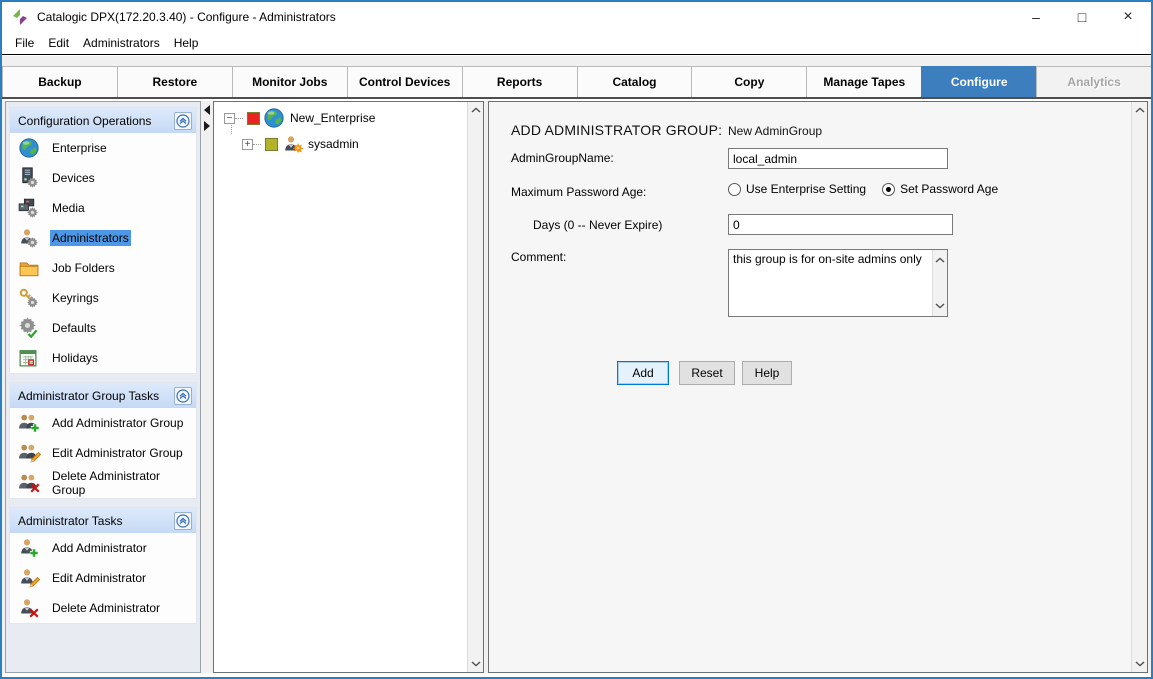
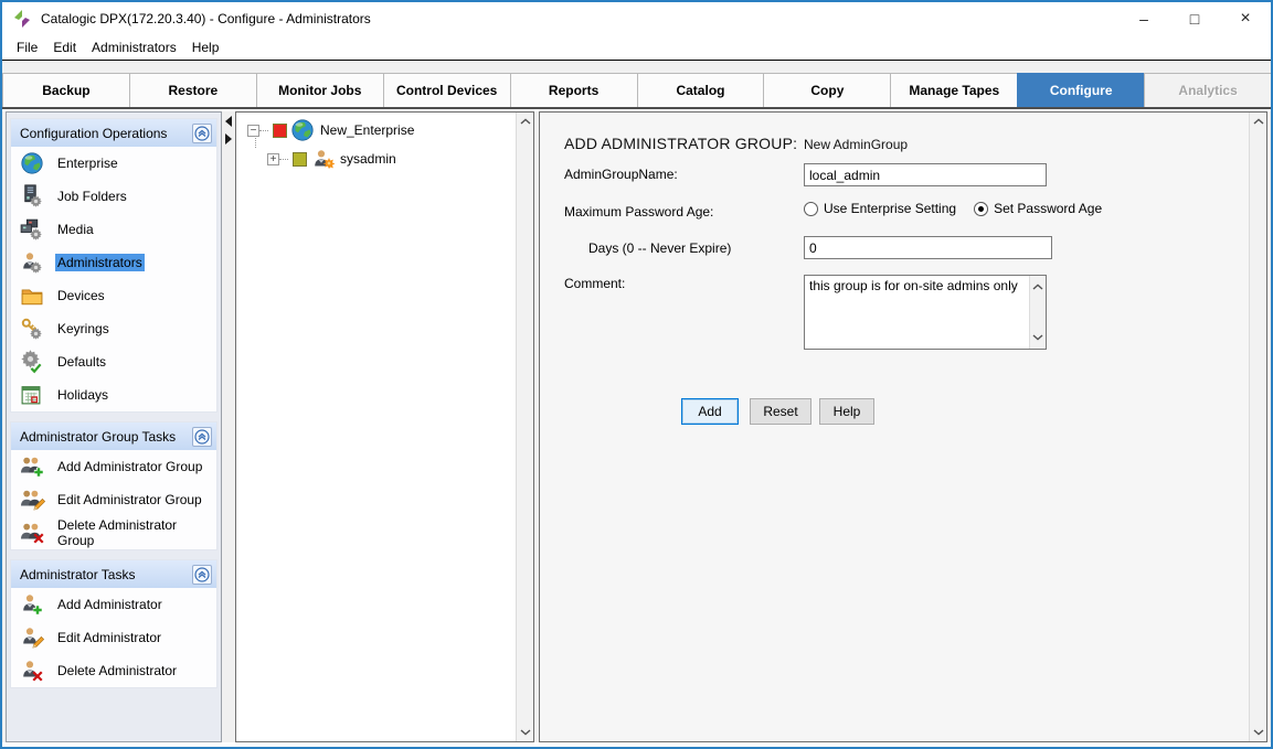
  Catalogic DPX(172.20.3.40) - Configure - Administrators
  –
  □
  ×
  File
  Edit
  Administrators
  Help
  Backup
  Restore
  Monitor Jobs
  Control Devices
  Reports
  Catalog
  Copy
  Manage Tapes
  Configure
  Analytics
  Configuration Operations
  Enterprise
- Devices
+ Job Folders
  Media
  Administrators
- Job Folders
+ Devices
  Keyrings
  Defaults
  Holidays
  Administrator Group Tasks
  Add Administrator Group
  Edit Administrator Group
  Delete Administrator Group
  Administrator Tasks
  Add Administrator
  Edit Administrator
  Delete Administrator
  −
  New_Enterprise
  +
  sysadmin
  ADD ADMINISTRATOR GROUP:
  New AdminGroup
  AdminGroupName:
  local_admin
  Maximum Password Age:
  Use Enterprise Setting
  Set Password Age
  Days (0 -- Never Expire)
  0
  Comment:
  this group is for on-site admins only
  Add
  Reset
  Help
